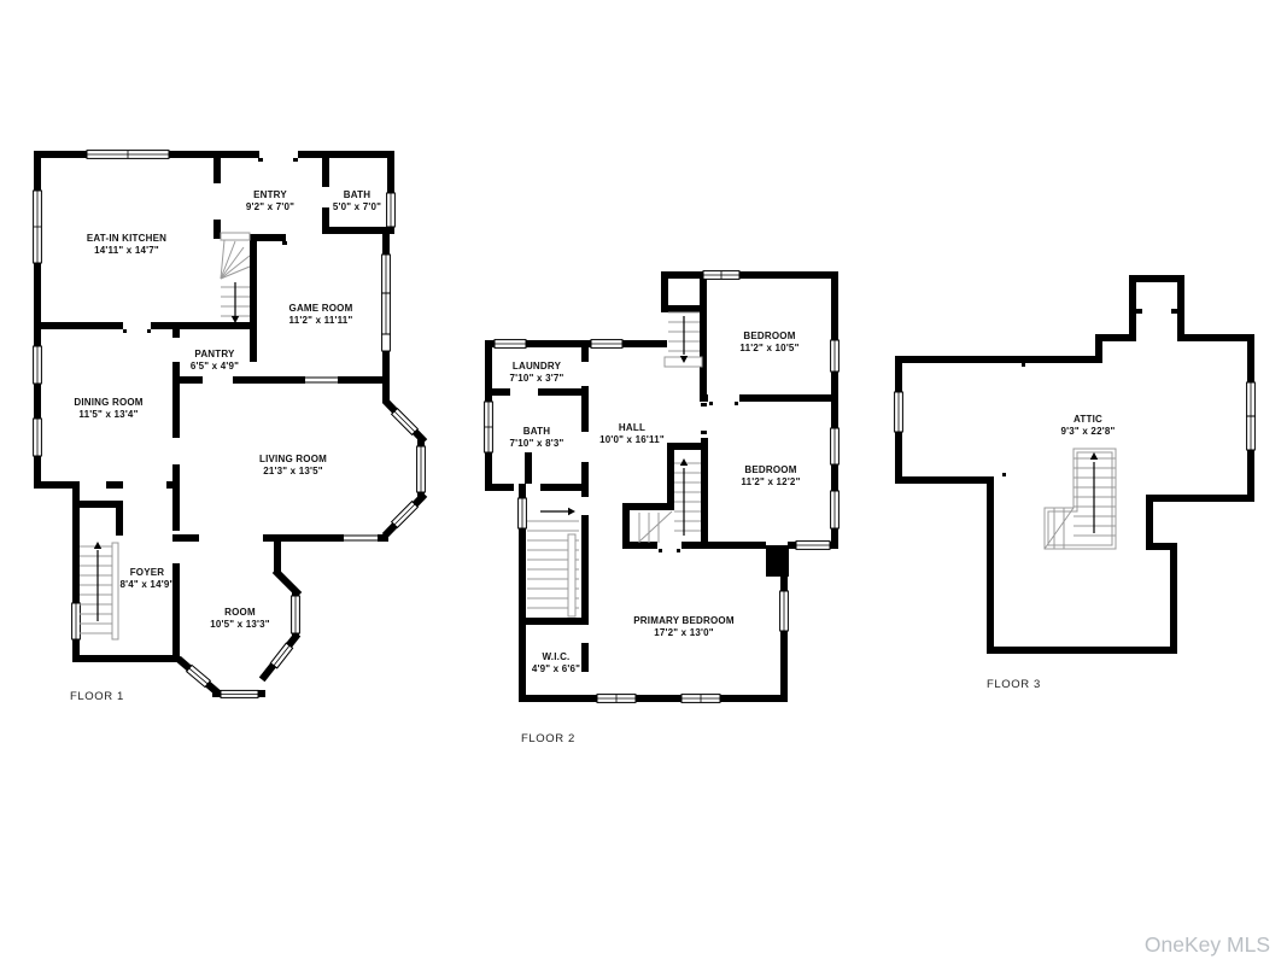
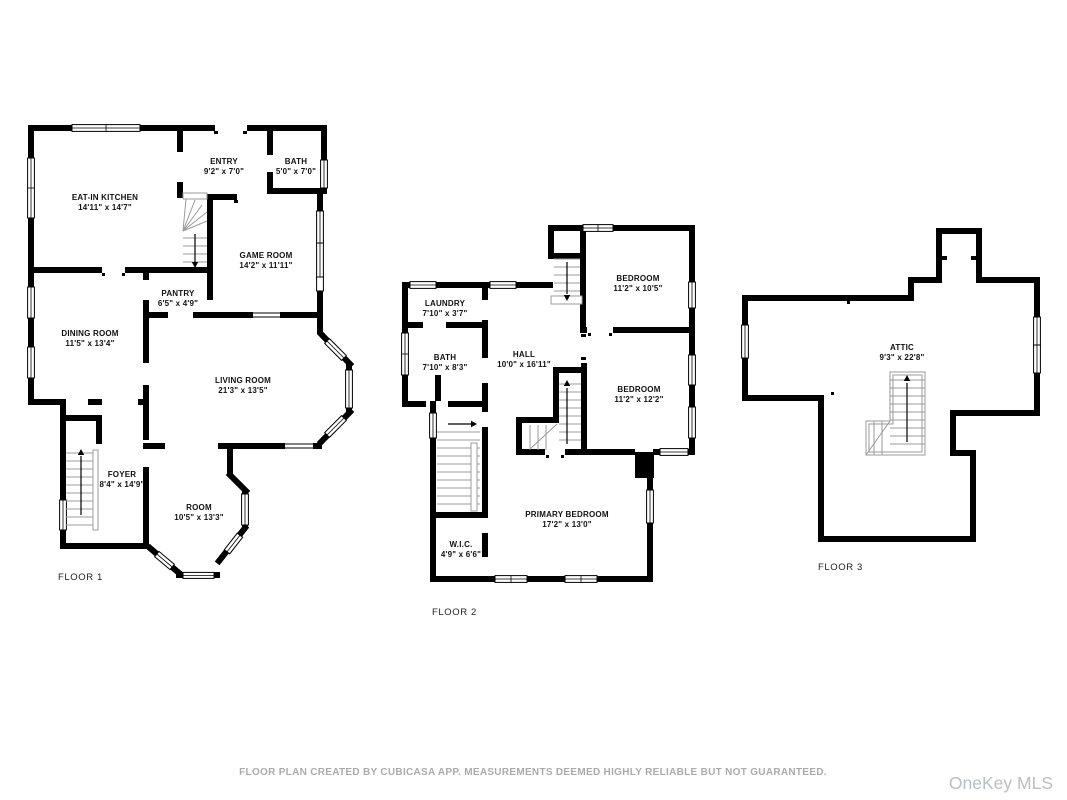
  EAT-IN KITCHEN
  14'11" x 14'7"
  ENTRY
  9'2" x 7'0"
  BATH
  5'0" x 7'0"
  GAME ROOM
- 11'2" x 11'11"
+ 14'2" x 11'11"
  PANTRY
  6'5" x 4'9"
  DINING ROOM
  11'5" x 13'4"
  LIVING ROOM
  21'3" x 13'5"
  FOYER
  8'4" x 14'9"
  ROOM
  10'5" x 13'3"
  FLOOR 1
  LAUNDRY
  7'10" x 3'7"
  BEDROOM
  11'2" x 10'5"
  BATH
  7'10" x 8'3"
  HALL
  10'0" x 16'11"
  BEDROOM
  11'2" x 12'2"
  PRIMARY BEDROOM
  17'2" x 13'0"
  W.I.C.
  4'9" x 6'6"
  FLOOR 2
  ATTIC
  9'3" x 22'8"
  FLOOR 3
+ FLOOR PLAN CREATED BY CUBICASA APP. MEASUREMENTS DEEMED HIGHLY RELIABLE BUT NOT GUARANTEED.
  OneKey MLS
